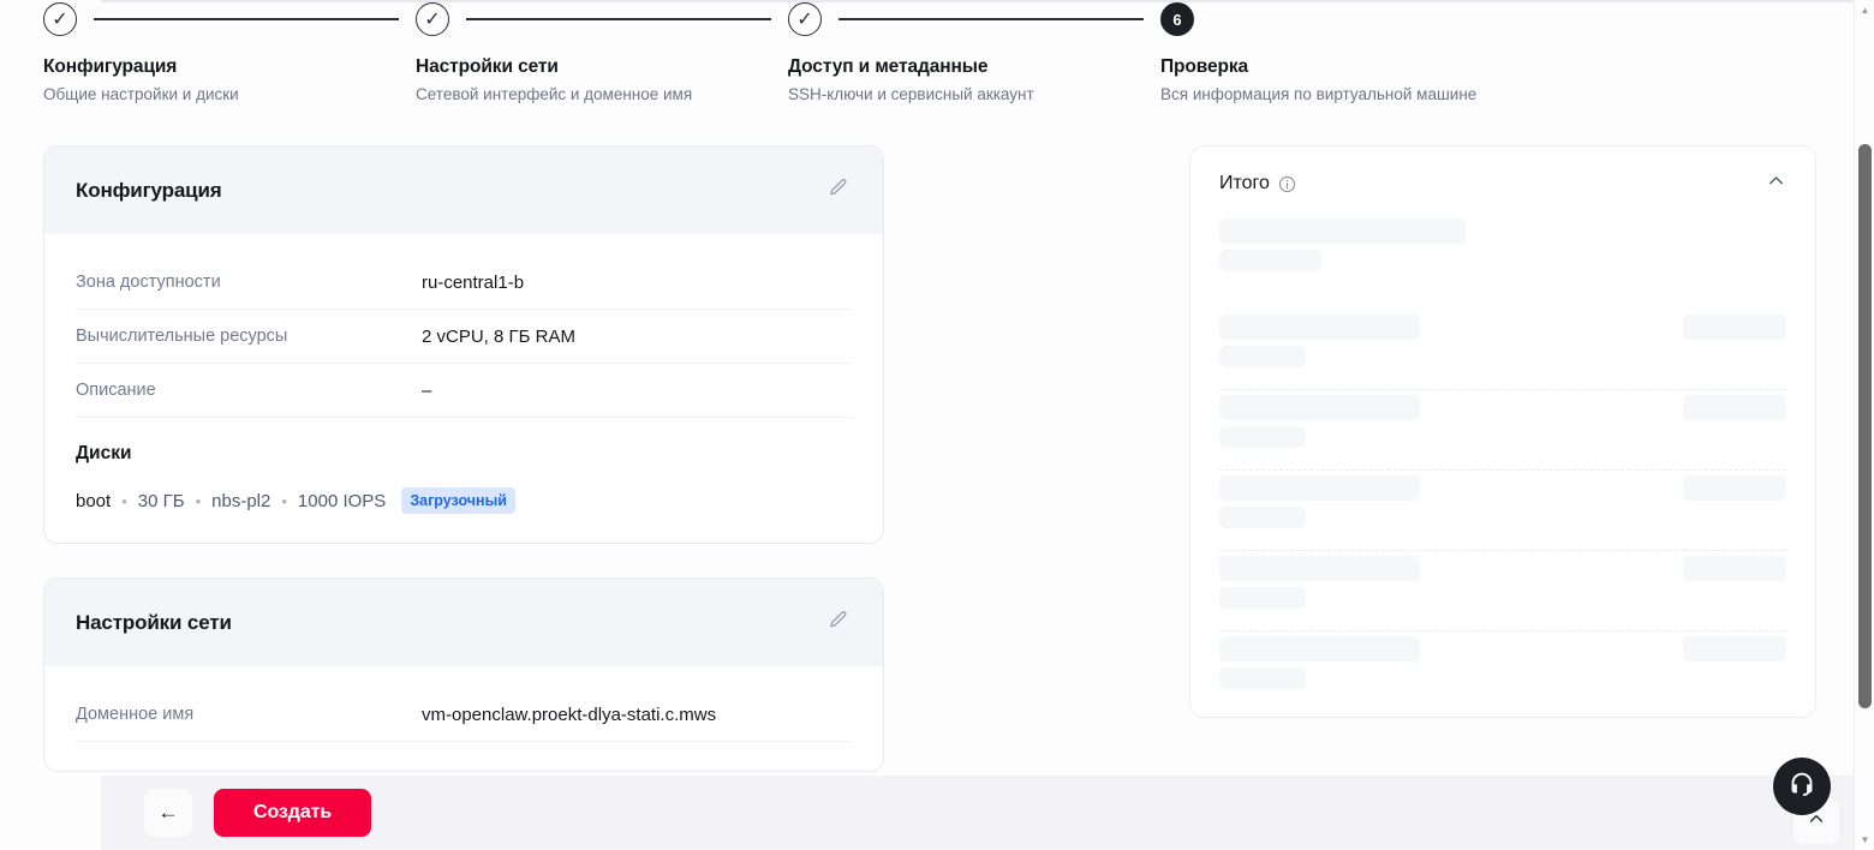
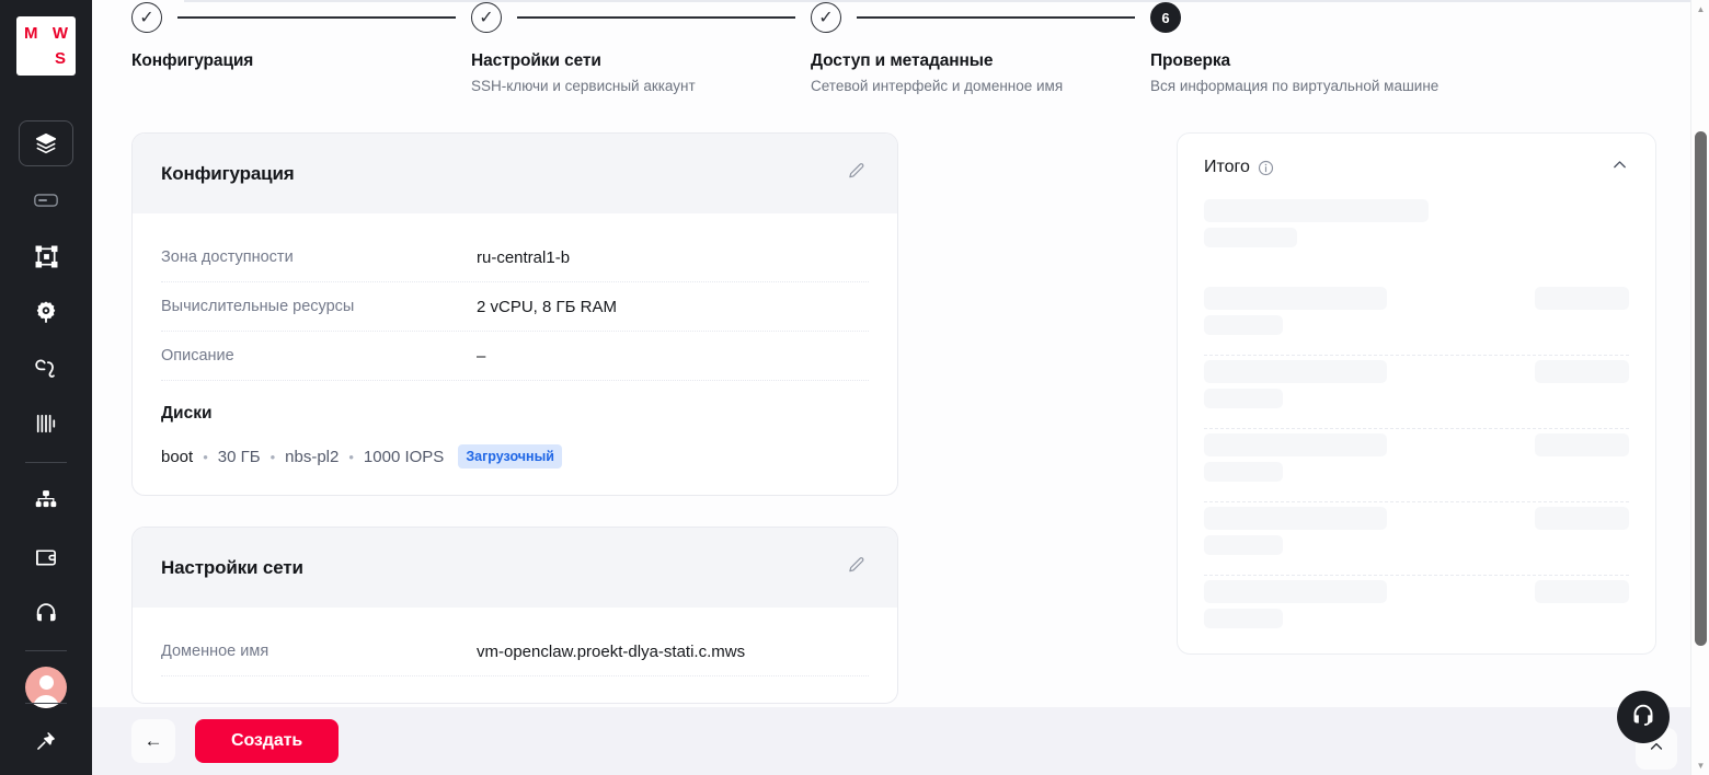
+ M
+ W
+ S
  ✓
  Конфигурация
- Общие настройки и диски
  ✓
  Настройки сети
- Сетевой интерфейс и доменное имя
+ SSH-ключи и сервисный аккаунт
  ✓
  Доступ и метаданные
- SSH-ключи и сервисный аккаунт
+ Сетевой интерфейс и доменное имя
  6
  Проверка
  Вся информация по виртуальной машине
  Конфигурация
  Зона доступности
  ru-central1-b
  Вычислительные ресурсы
  2 vCPU, 8 ГБ RAM
  Описание
  –
  Диски
  boot
  •
  30 ГБ
  •
  nbs-pl2
  •
  1000 IOPS
  Загрузочный
  Настройки сети
  Доменное имя
  vm-openclaw.proekt-dlya-stati.c.mws
  Итого
  ▲
  ▼
  ←
  Создать
